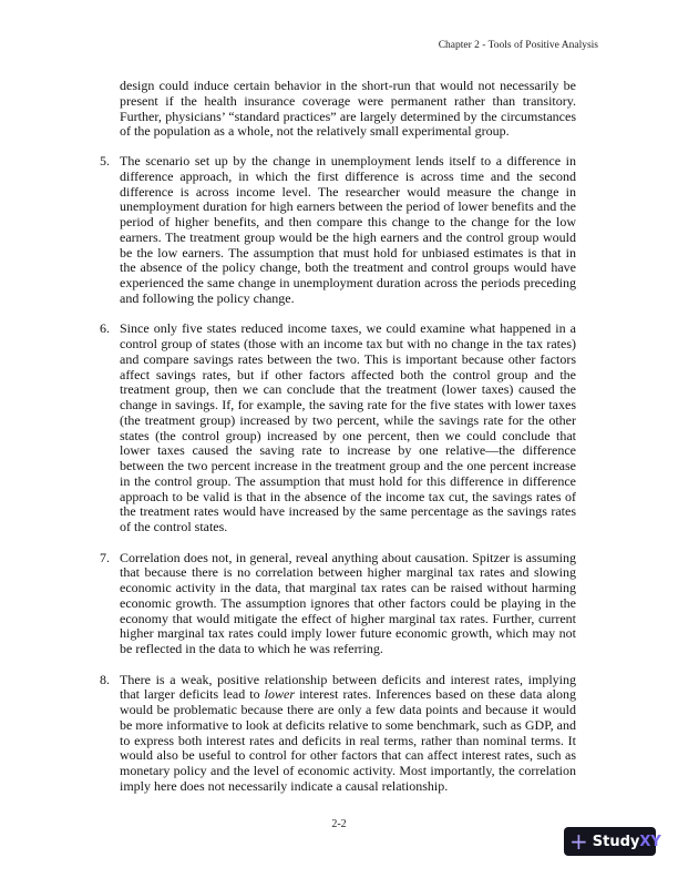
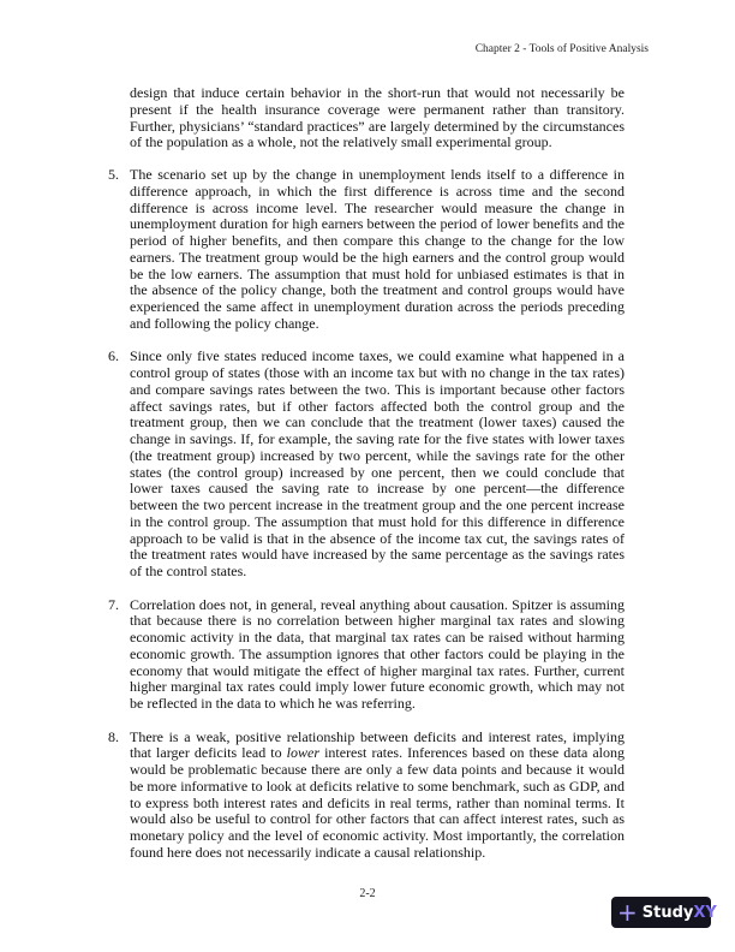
  Chapter 2 - Tools of Positive Analysis
- design could induce certain behavior in the short-run that would not necessarily be present if the health insurance coverage were permanent rather than transitory. Further, physicians’ “standard practices” are largely determined by the circumstances of the population as a whole, not the relatively small experimental group.
+ design that induce certain behavior in the short-run that would not necessarily be present if the health insurance coverage were permanent rather than transitory. Further, physicians’ “standard practices” are largely determined by the circumstances of the population as a whole, not the relatively small experimental group.
  5.
- The scenario set up by the change in unemployment lends itself to a difference in difference approach, in which the first difference is across time and the second difference is across income level. The researcher would measure the change in unemployment duration for high earners between the period of lower benefits and the period of higher benefits, and then compare this change to the change for the low earners. The treatment group would be the high earners and the control group would be the low earners. The assumption that must hold for unbiased estimates is that in the absence of the policy change, both the treatment and control groups would have experienced the same change in unemployment duration across the periods preceding and following the policy change.
+ The scenario set up by the change in unemployment lends itself to a difference in difference approach, in which the first difference is across time and the second difference is across income level. The researcher would measure the change in unemployment duration for high earners between the period of lower benefits and the period of higher benefits, and then compare this change to the change for the low earners. The treatment group would be the high earners and the control group would be the low earners. The assumption that must hold for unbiased estimates is that in the absence of the policy change, both the treatment and control groups would have experienced the same affect in unemployment duration across the periods preceding and following the policy change.
  6.
- Since only five states reduced income taxes, we could examine what happened in a control group of states (those with an income tax but with no change in the tax rates) and compare savings rates between the two. This is important because other factors affect savings rates, but if other factors affected both the control group and the treatment group, then we can conclude that the treatment (lower taxes) caused the change in savings. If, for example, the saving rate for the five states with lower taxes (the treatment group) increased by two percent, while the savings rate for the other states (the control group) increased by one percent, then we could conclude that lower taxes caused the saving rate to increase by one relative—the difference between the two percent increase in the treatment group and the one percent increase in the control group. The assumption that must hold for this difference in difference approach to be valid is that in the absence of the income tax cut, the savings rates of the treatment rates would have increased by the same percentage as the savings rates of the control states.
+ Since only five states reduced income taxes, we could examine what happened in a control group of states (those with an income tax but with no change in the tax rates) and compare savings rates between the two. This is important because other factors affect savings rates, but if other factors affected both the control group and the treatment group, then we can conclude that the treatment (lower taxes) caused the change in savings. If, for example, the saving rate for the five states with lower taxes (the treatment group) increased by two percent, while the savings rate for the other states (the control group) increased by one percent, then we could conclude that lower taxes caused the saving rate to increase by one percent—the difference between the two percent increase in the treatment group and the one percent increase in the control group. The assumption that must hold for this difference in difference approach to be valid is that in the absence of the income tax cut, the savings rates of the treatment rates would have increased by the same percentage as the savings rates of the control states.
  7.
  Correlation does not, in general, reveal anything about causation. Spitzer is assuming that because there is no correlation between higher marginal tax rates and slowing economic activity in the data, that marginal tax rates can be raised without harming economic growth. The assumption ignores that other factors could be playing in the economy that would mitigate the effect of higher marginal tax rates. Further, current higher marginal tax rates could imply lower future economic growth, which may not be reflected in the data to which he was referring.
  8.
- There is a weak, positive relationship between deficits and interest rates, implying that larger deficits lead to lower interest rates. Inferences based on these data along would be problematic because there are only a few data points and because it would be more informative to look at deficits relative to some benchmark, such as GDP, and to express both interest rates and deficits in real terms, rather than nominal terms. It would also be useful to control for other factors that can affect interest rates, such as monetary policy and the level of economic activity. Most importantly, the correlation imply here does not necessarily indicate a causal relationship.
+ There is a weak, positive relationship between deficits and interest rates, implying that larger deficits lead to lower interest rates. Inferences based on these data along would be problematic because there are only a few data points and because it would be more informative to look at deficits relative to some benchmark, such as GDP, and to express both interest rates and deficits in real terms, rather than nominal terms. It would also be useful to control for other factors that can affect interest rates, such as monetary policy and the level of economic activity. Most importantly, the correlation found here does not necessarily indicate a causal relationship.
  2-2
  +
  Study
  XY
